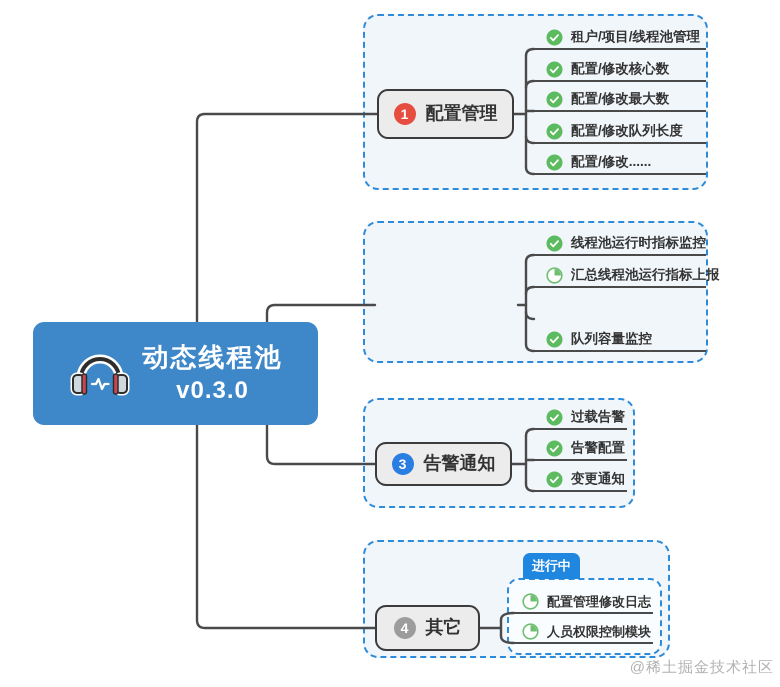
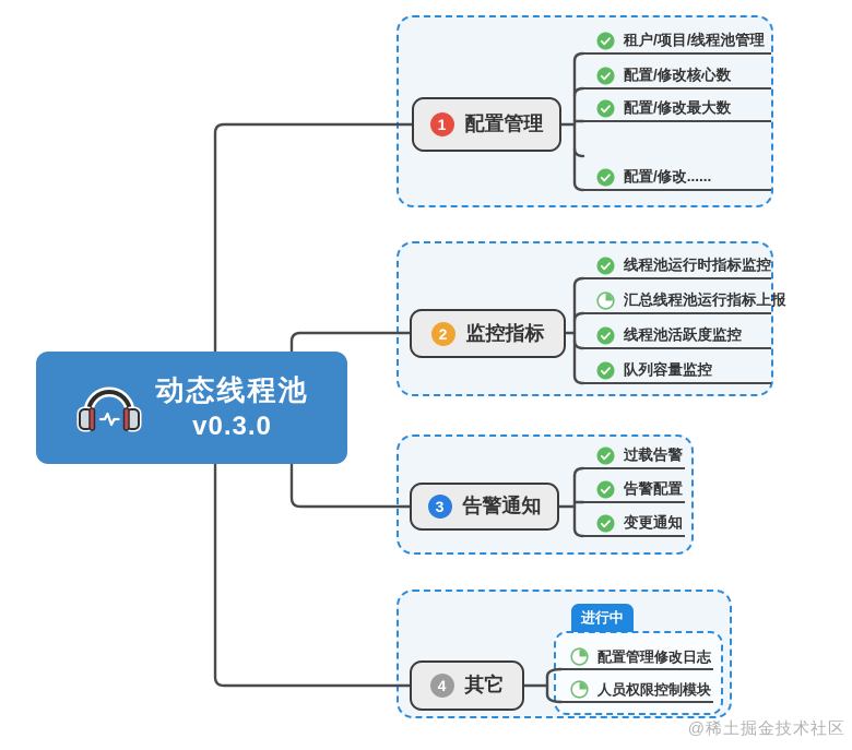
  动态线程池
  v0.3.0
  1
  配置管理
+ 2
+ 监控指标
  3
  告警通知
  4
  其它
  租户/项目/线程池管理
  配置/修改核心数
  配置/修改最大数
- 配置/修改队列长度
  配置/修改......
  线程池运行时指标监控
  汇总线程池运行指标上报
+ 线程池活跃度监控
  队列容量监控
  过载告警
  告警配置
  变更通知
  进行中
  配置管理修改日志
  人员权限控制模块
  @稀土掘金技术社区
